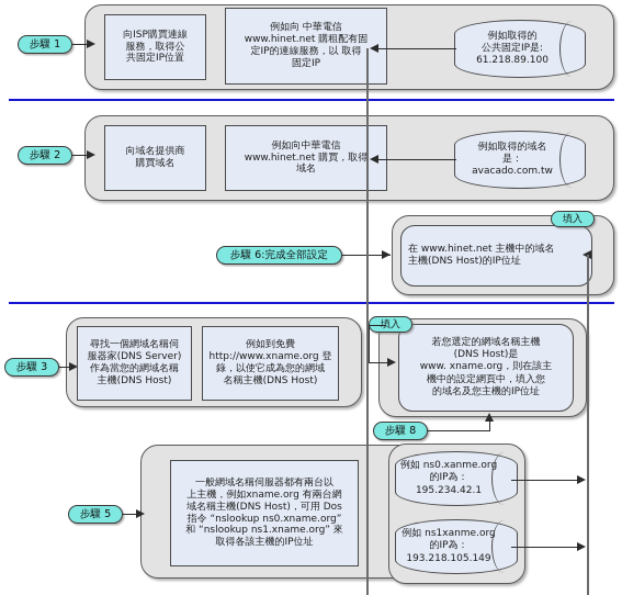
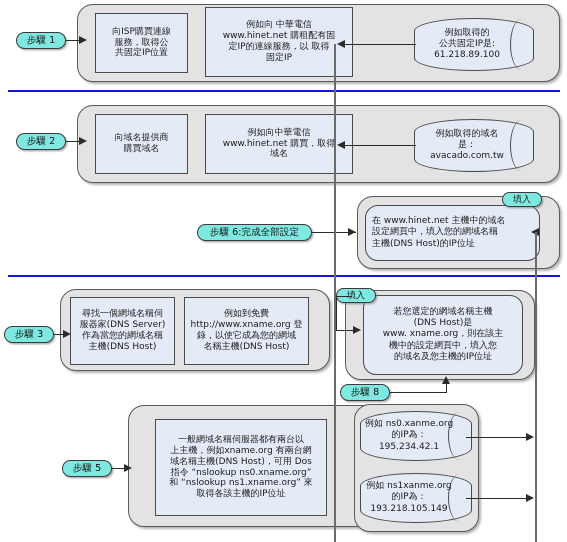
  步驟 1
  向ISP購買連線
  服務，取得公
  共固定IP位置
  例如向 中華電信
  www.hinet.net 購租配有固
  定IP的連線服務，以 取得
  固定IP
  例如取得的
  公共固定IP是:
  61.218.89.100
  步驟 2
  向域名提供商
  購買域名
  例如向中華電信
  www.hinet.net 購買，取得
  域名
  例如取得的域名
  是：
  avacado.com.tw
  在 www.hinet.net 主機中的域名
+ 設定網頁中，填入您的網域名稱
  主機(DNS Host)的IP位址
  填入
  步驟 6:完成全部設定
  步驟 3
  尋找一個網域名稱伺
  服器家(DNS Server)
  作為當您的網域名稱
  主機(DNS Host)
  例如到免費
  http://www.xname.org 登
  錄，以使它成為您的網域
  名稱主機(DNS Host)
  若您選定的網域名稱主機
  (DNS Host)是
  www. xname.org，則在該主
  機中的設定網頁中，填入您
  的域名及您主機的IP位址
  步驟 8
  步驟 5
  一般網域名稱伺服器都有兩台以
  上主機，例如xname.org 有兩台網
  域名稱主機(DNS Host)，可用 Dos
  指令 “nslookup ns0.xname.org”
  和 “nslookup ns1.xname.org” 來
  取得各該主機的IP位址
  例如 ns0.xanme.org
  的IP為：
  195.234.42.1
  例如 ns1xanme.org
  的IP為：
  193.218.105.149
